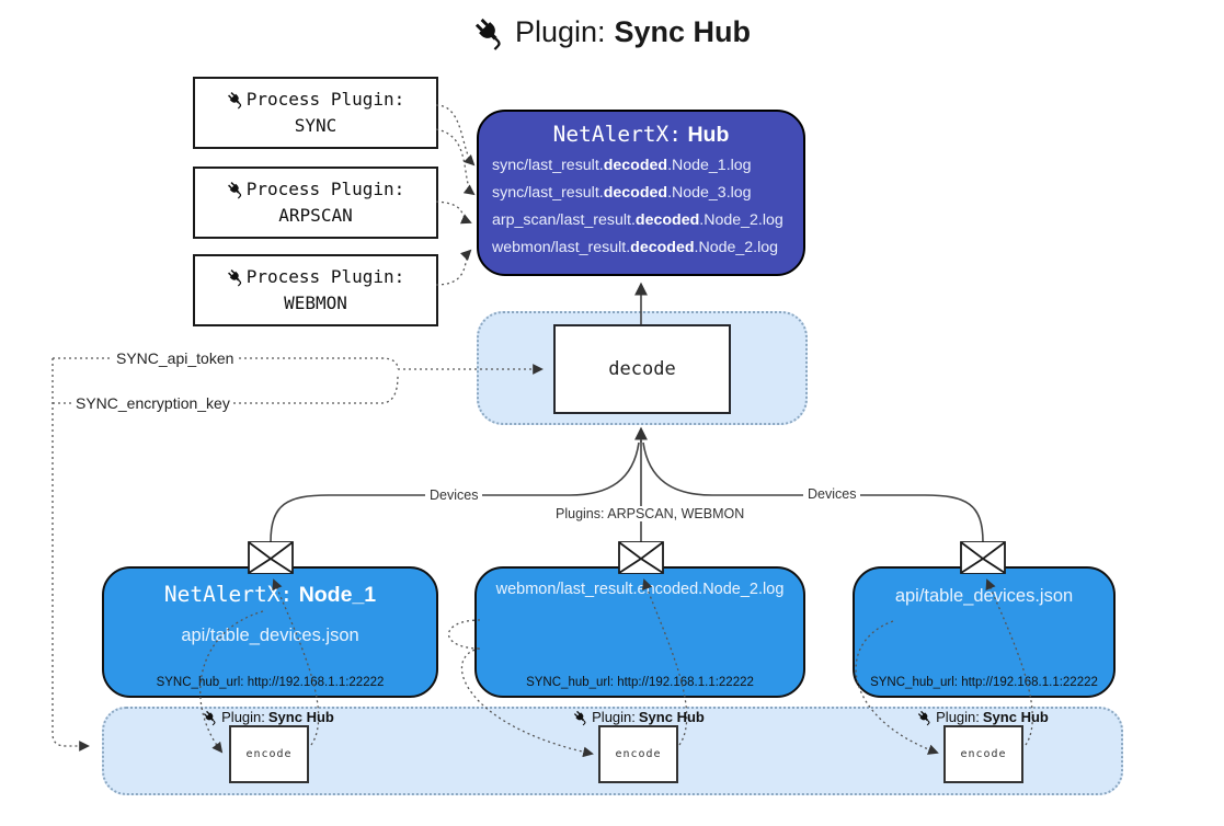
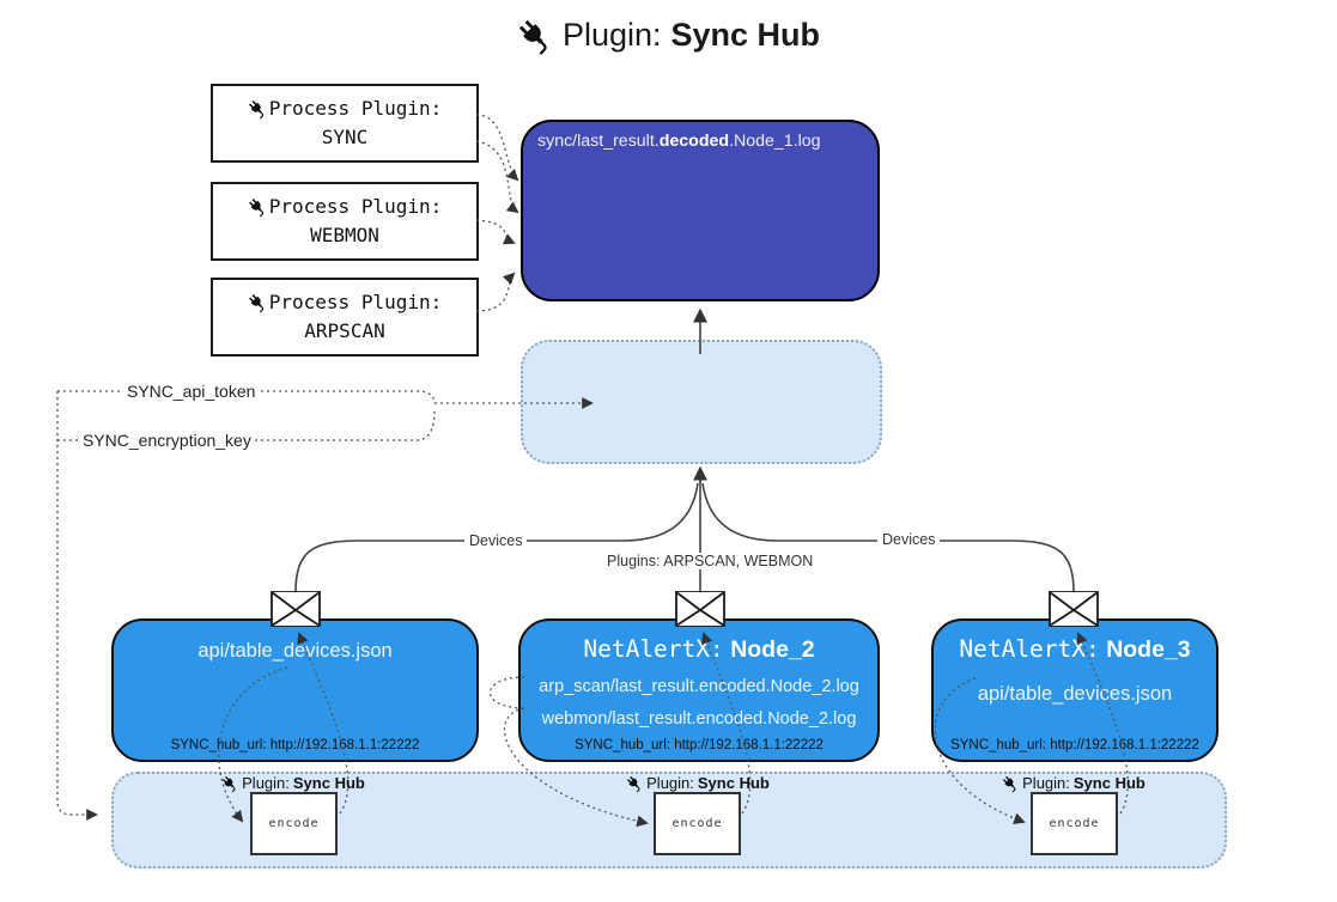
  Plugin:
  Sync Hub
  Process Plugin:
  SYNC
  Process Plugin:
- ARPSCAN
+ WEBMON
  Process Plugin:
- WEBMON
+ ARPSCAN
- NetAlertX: Hub
  sync/last_result.decoded.Node_1.log
- sync/last_result.decoded.Node_3.log
- arp_scan/last_result.decoded.Node_2.log
- webmon/last_result.decoded.Node_2.log
- decode
  SYNC_api_token
  SYNC_encryption_key
  Devices
  Devices
  Plugins: ARPSCAN, WEBMON
- NetAlertX: Node_1
  api/table_devices.json
  SYNC_hub_url: http://192.168.1.1:22222
+ NetAlertX: Node_2
+ arp_scan/last_result.encoded.Node_2.log
  webmon/last_result.encoded.Node_2.log
  SYNC_hub_url: http://192.168.1.1:22222
+ NetAlertX: Node_3
  api/table_devices.json
  SYNC_hub_url: http://192.168.1.1:22222
  Plugin:
  Sync Hub
  Plugin:
  Sync Hub
  Plugin:
  Sync Hub
  encode
  encode
  encode
